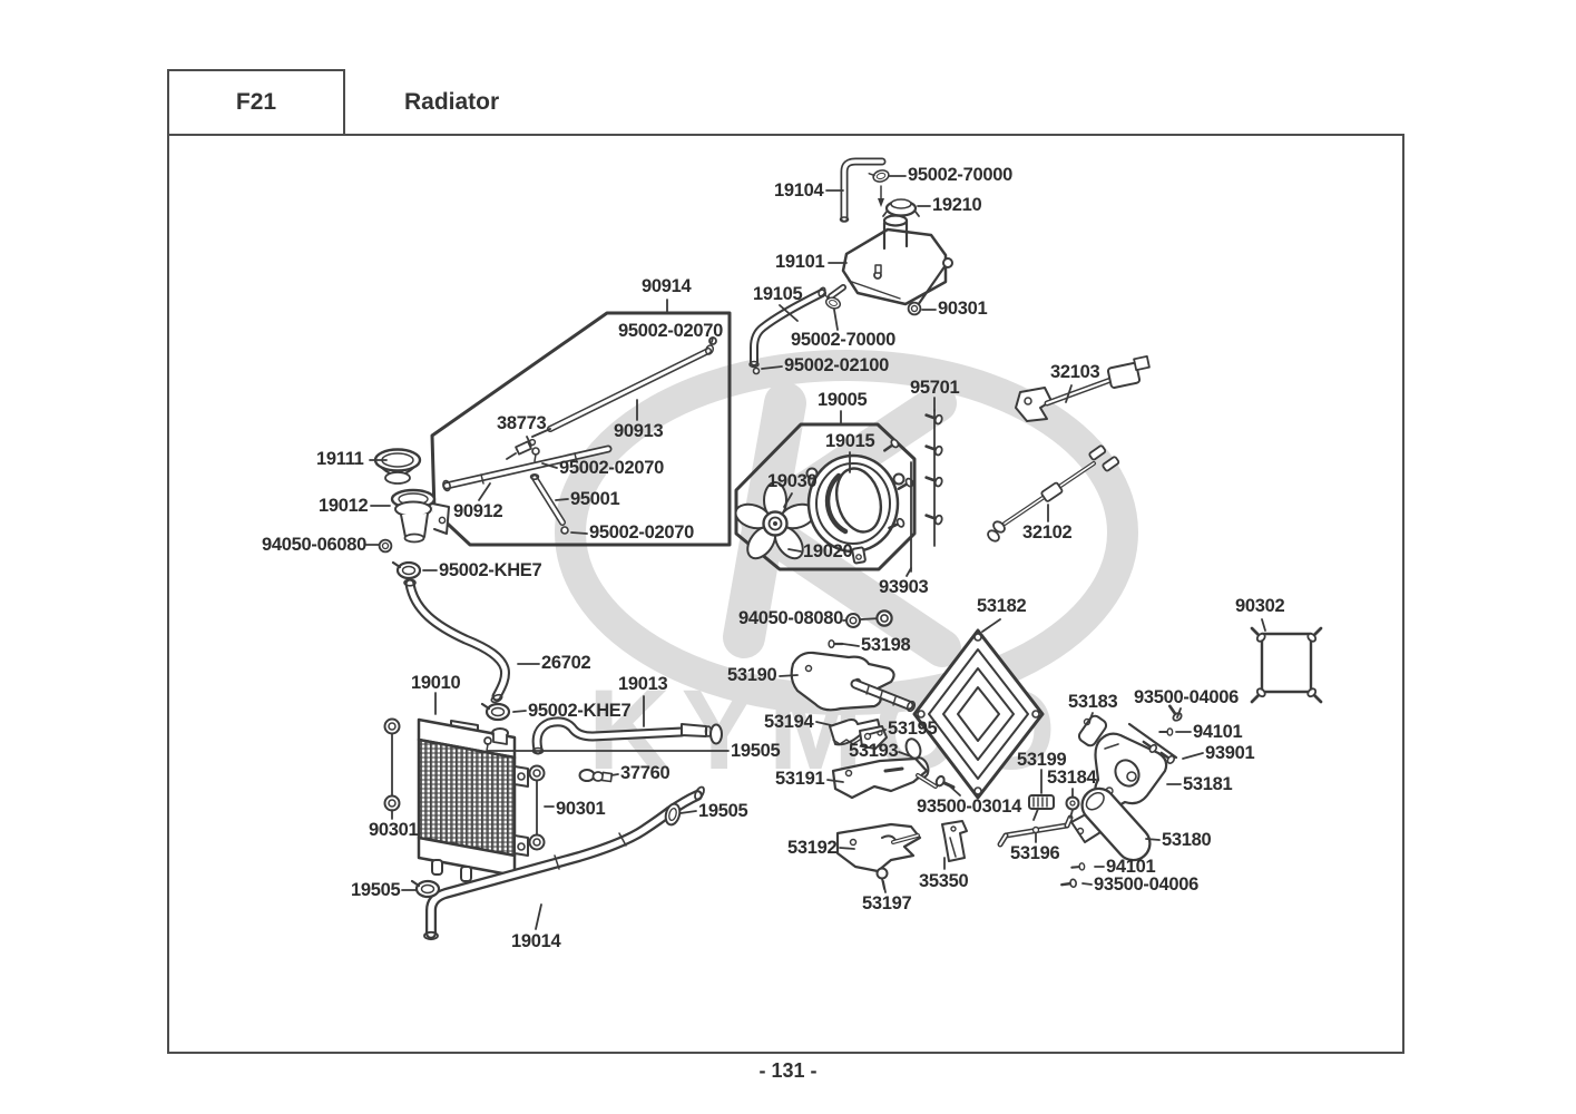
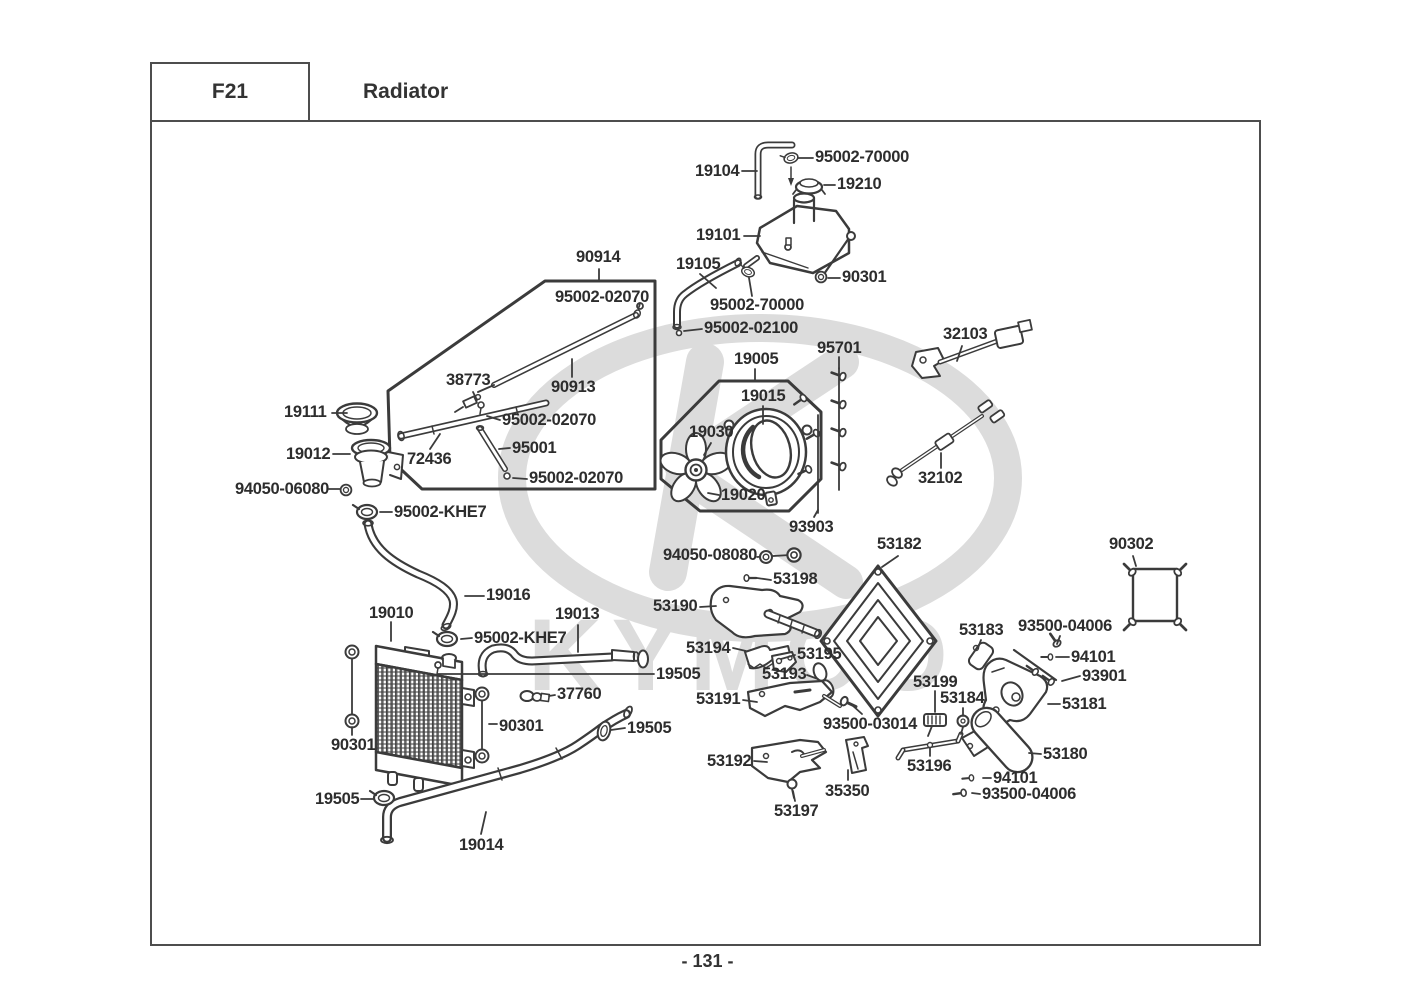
  F21
  Radiator
  19104
  95002-70000
  19210
  19101
  19105
  90301
  90914
  95002-02070
  95002-70000
  95002-02100
  32103
  95701
  19005
  38773
  90913
  19015
  19111
  95002-02070
  19030
  19012
  95001
- 90912
+ 72436
  32102
  95002-02070
  94050-06080
  19020
  95002-KHE7
  93903
  53182
  90302
  94050-08080
  53198
- 26702
+ 19016
  53190
  19010
  19013
  93500-04006
  53183
  95002-KHE7
  53194
  53195
  94101
  19505
  53193
  93901
  53199
  37760
  53184
  53191
  53181
  93500-03014
  90301
  19505
  90301
  53180
  53192
  53196
  94101
  35350
  93500-04006
  19505
  53197
  19014
  - 131 -
